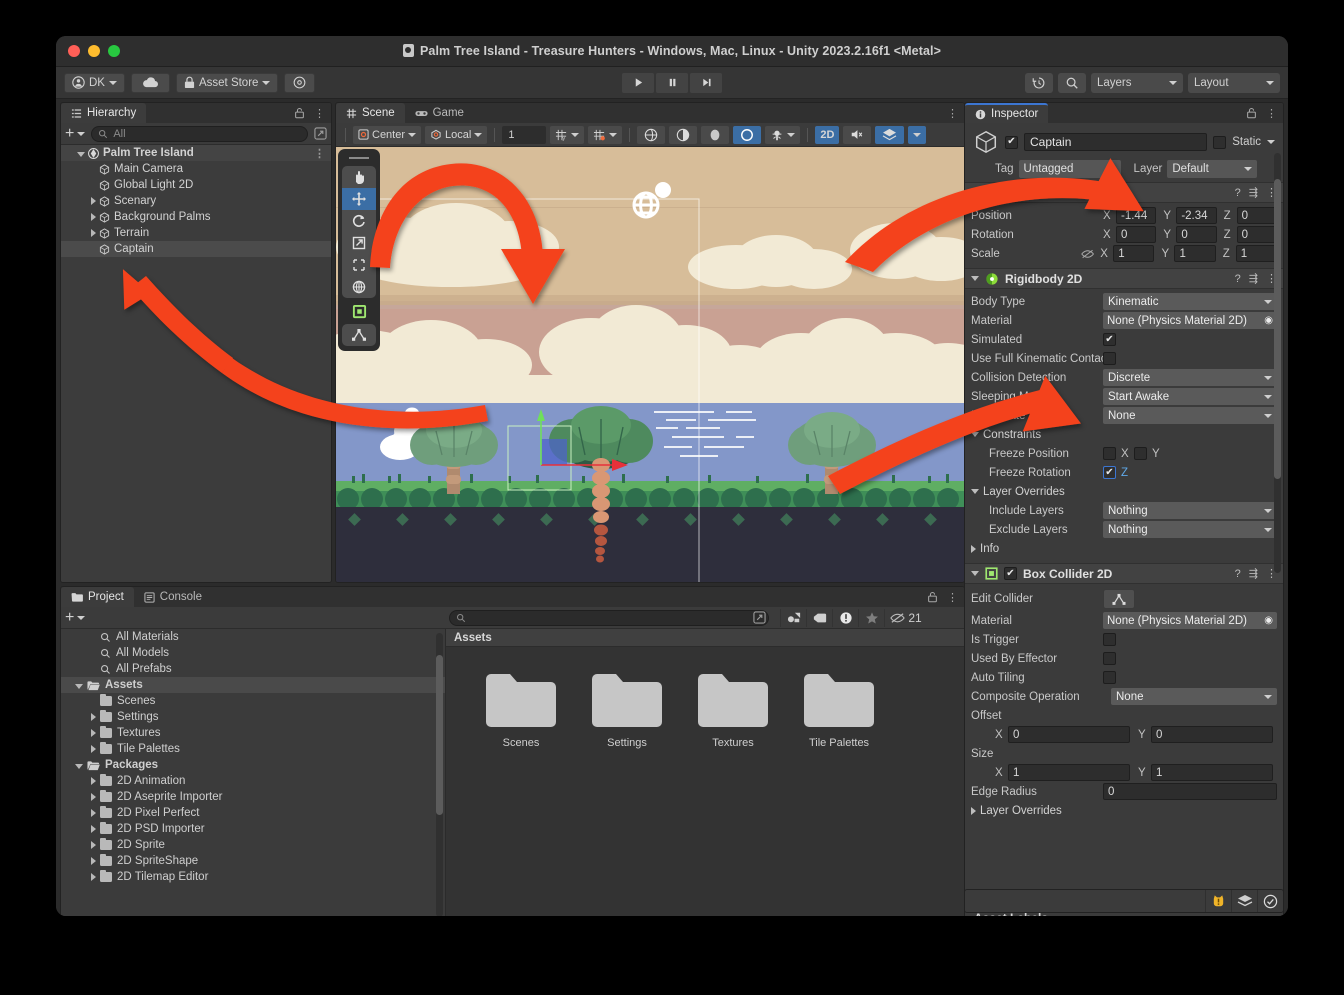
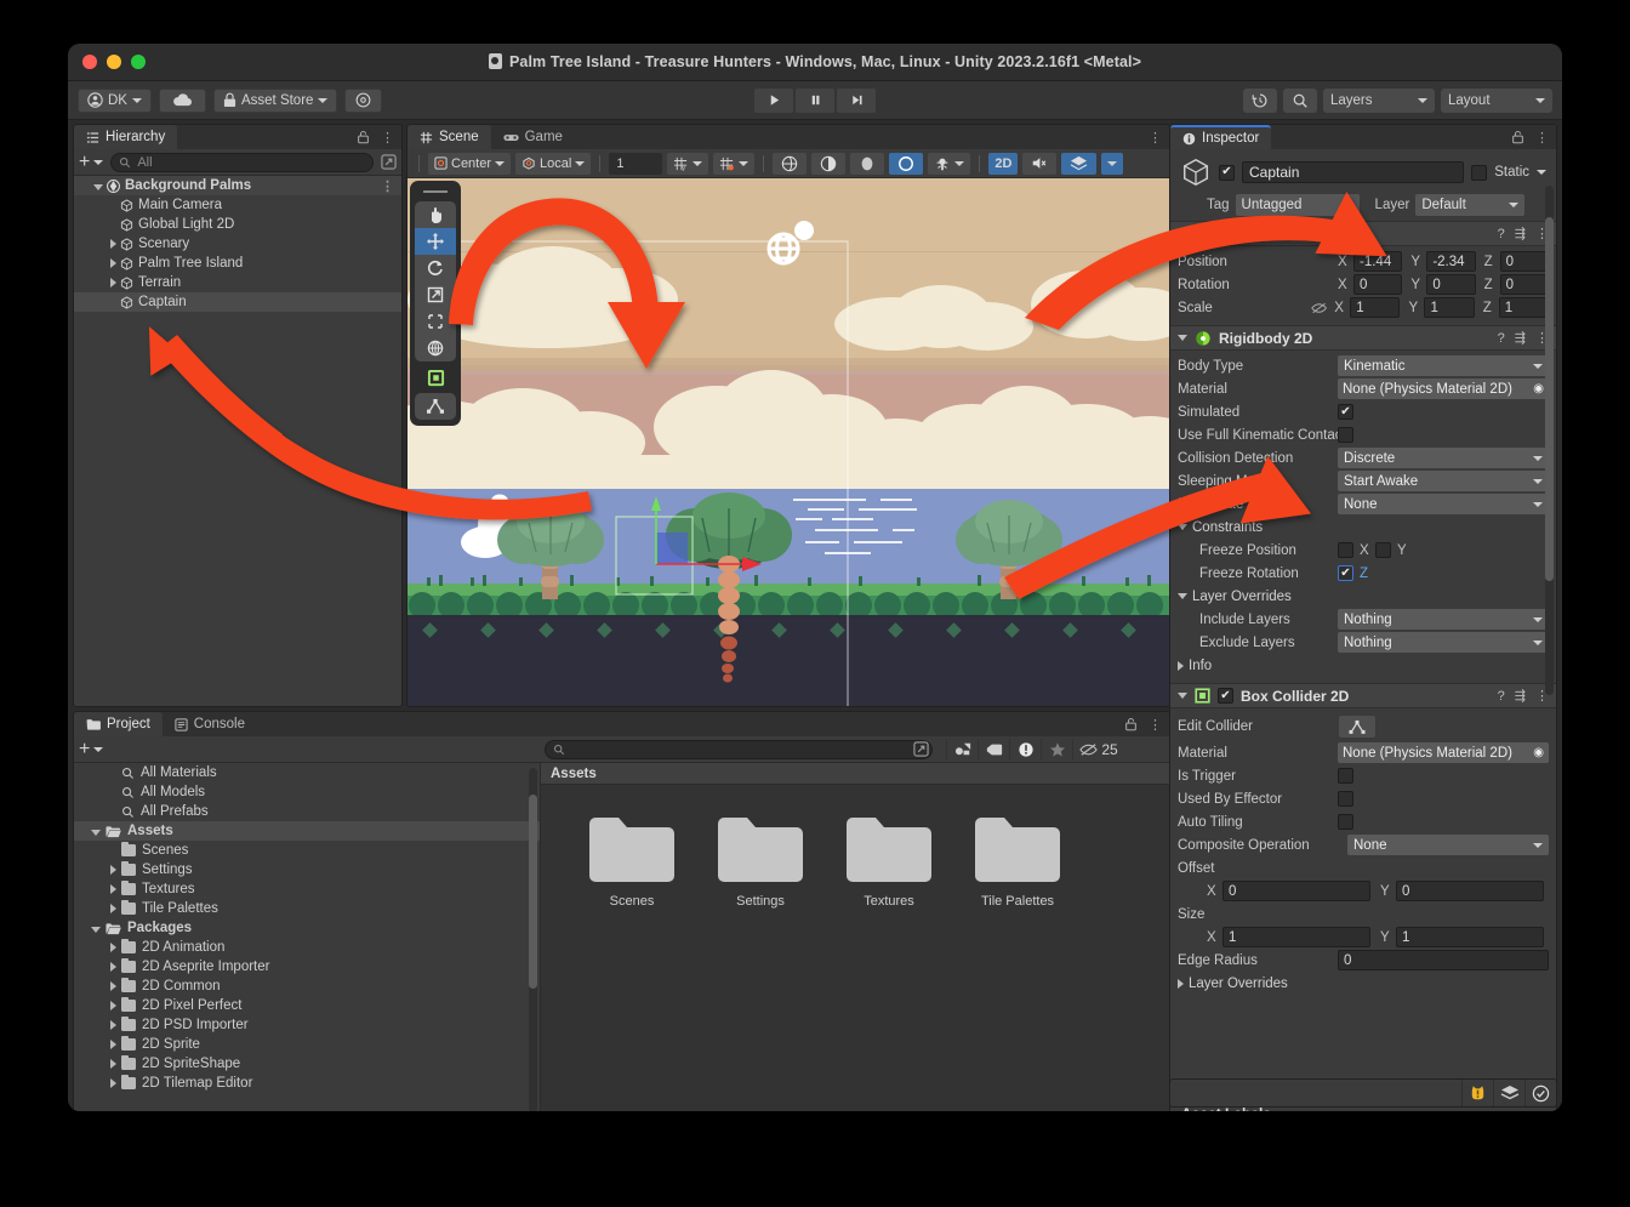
  Palm Tree Island - Treasure Hunters - Windows, Mac, Linux - Unity 2023.2.16f1 <Metal>
  DK
  Asset Store
  Layers
  Layout
  Hierarchy
  ⋮
  +
  All
- Palm Tree Island
+ Background Palms
  ⋮
  Main Camera
  Global Light 2D
  Scenary
- Background Palms
+ Palm Tree Island
  Terrain
  Captain
  Scene
  Game
  ⋮
  Center
  Local
  1
  2D
  Inspector
  ⋮
  Captain
  Static
  Tag
  Untagged
  Layer
  Default
  ?
  ⇶
  ⋮
  Position
  X
  -1.44
  Y
  -2.34
  Z
  0
  Rotation
  X
  0
  Y
  0
  Z
  0
  Scale
  X
  1
  Y
  1
  Z
  1
  Rigidbody 2D
  ?
  ⇶
  ⋮
  Body Type
  Kinematic
  Material
  None (Physics Material 2D)
  ◉
  Simulated
  Use Full Kinematic Conta
  Collision Detetion
  Discrete
  Start Awake
  None
  Constraints
  Freeze Position
  X
  Y
  Freeze Rotation
  Z
  Layer Overrides
  Include Layers
  Nothing
  Exclude Layers
  Nothing
  Info
  Box Collider 2D
  ?
  ⇶
  ⋮
  Edit Collider
  Material
  None (Physics Material 2D)
  ◉
  Is Trigger
  Used By Effector
  Auto Tiling
  Composite Operation
  None
  Offset
  X
  0
  Y
  0
  Size
  X
  1
  Y
  1
  Edge Radius
  0
  Layer Overrides
  Project
  Console
  ⋮
  +
- 21
+ 25
  All Materials
  All Models
  All Prefabs
  Assets
  Scenes
  Settings
  Textures
  Tile Palettes
  Packages
  2D Animation
  2D Aseprite Importer
+ 2D Common
  2D Pixel Perfect
  2D PSD Importer
  2D Sprite
  2D SpriteShape
  2D Tilemap Editor
  Assets
  Scenes
  Settings
  Textures
  Tile Palettes
